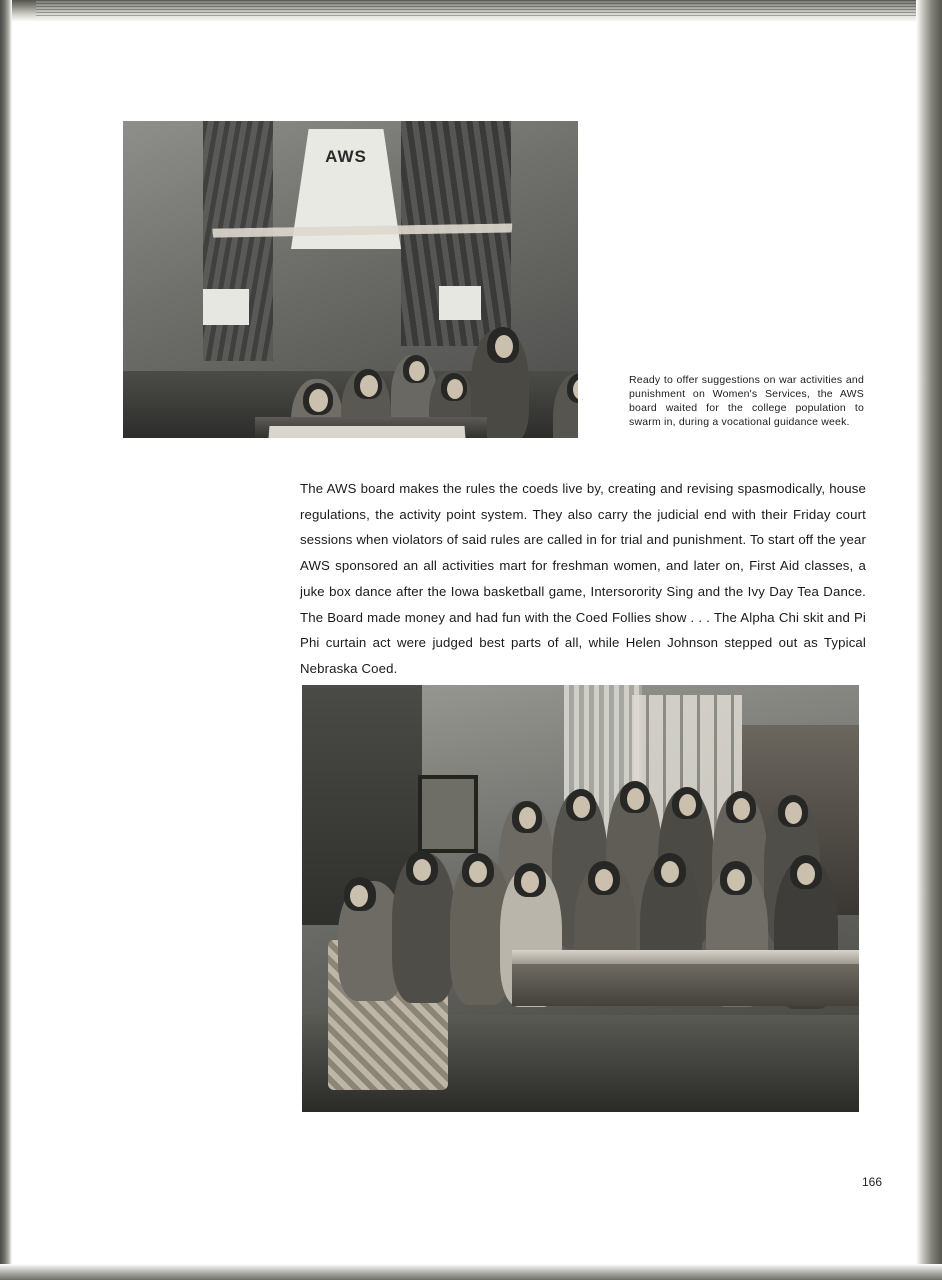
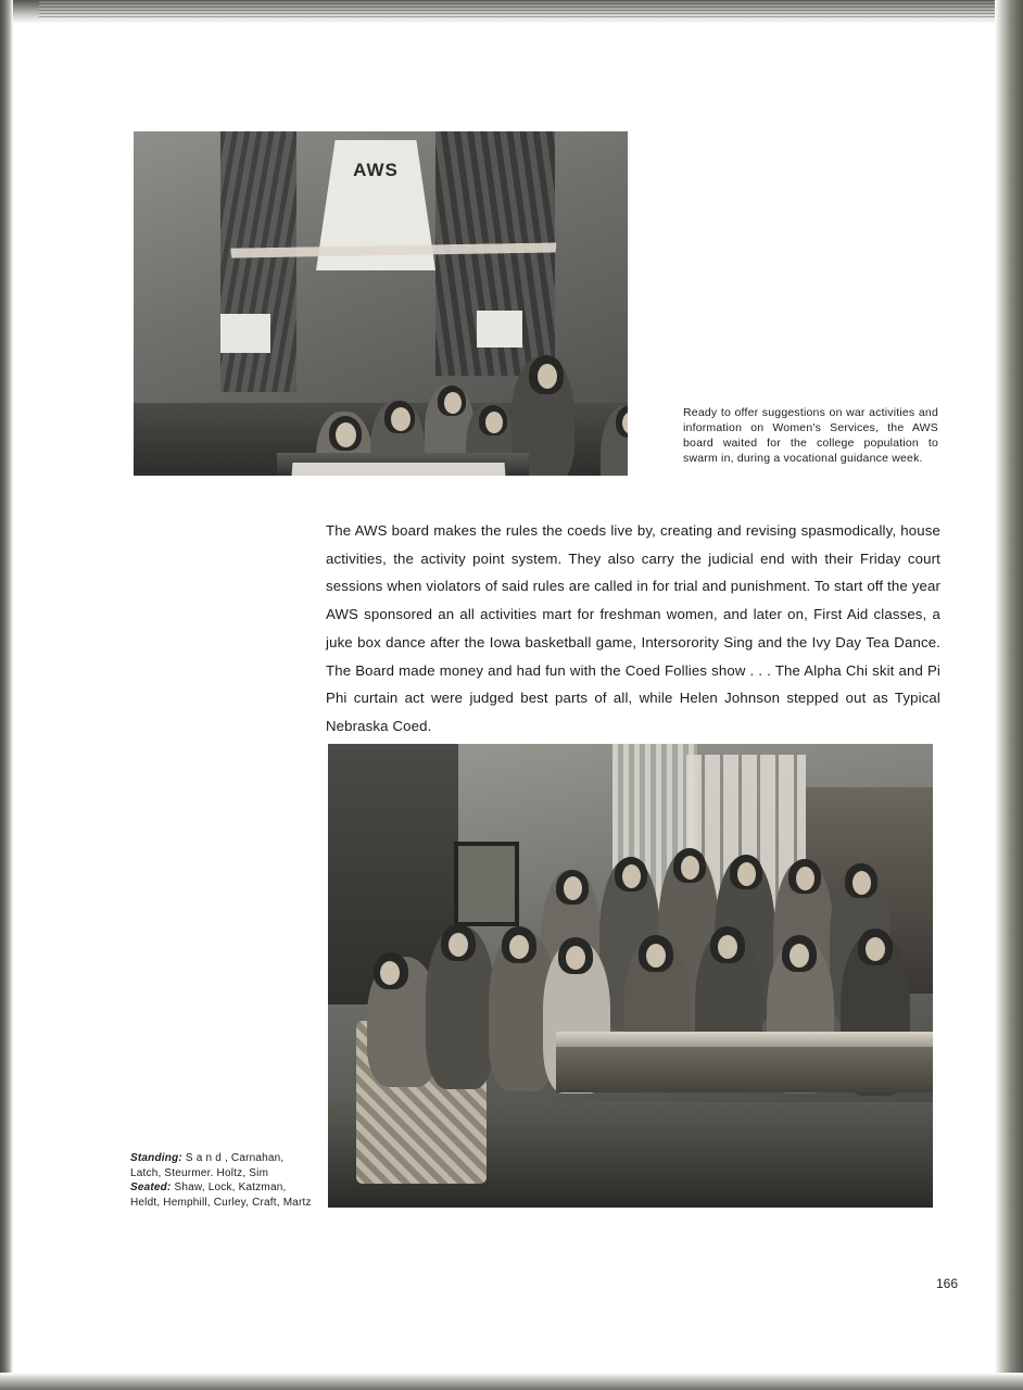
  AWS
- Ready to offer suggestions on war activities and punishment on Women's Services, the AWS board waited for the college population to swarm in, during a vocational guidance week.
+ Ready to offer suggestions on war activities and information on Women's Services, the AWS board waited for the college population to swarm in, during a vocational guidance week.
- The AWS board makes the rules the coeds live by, creating and revising spasmodically, house regulations, the activity point system. They also carry the judicial end with their Friday court sessions when violators of said rules are called in for trial and punishment. To start off the year AWS sponsored an all activities mart for freshman women, and later on, First Aid classes, a juke box dance after the Iowa basketball game, Intersorority Sing and the Ivy Day Tea Dance. The Board made money and had fun with the Coed Follies show . . . The Alpha Chi skit and Pi Phi curtain act were judged best parts of all, while Helen Johnson stepped out as Typical Nebraska Coed.
+ The AWS board makes the rules the coeds live by, creating and revising spasmodically, house activities, the activity point system. They also carry the judicial end with their Friday court sessions when violators of said rules are called in for trial and punishment. To start off the year AWS sponsored an all activities mart for freshman women, and later on, First Aid classes, a juke box dance after the Iowa basketball game, Intersorority Sing and the Ivy Day Tea Dance. The Board made money and had fun with the Coed Follies show . . . The Alpha Chi skit and Pi Phi curtain act were judged best parts of all, while Helen Johnson stepped out as Typical Nebraska Coed.
+ Standing: S a n d , Carnahan, Latch, Steurmer. Holtz, Sim
+ Seated: Shaw, Lock, Katzman, Heldt, Hemphill, Curley, Craft, Martz
  166
